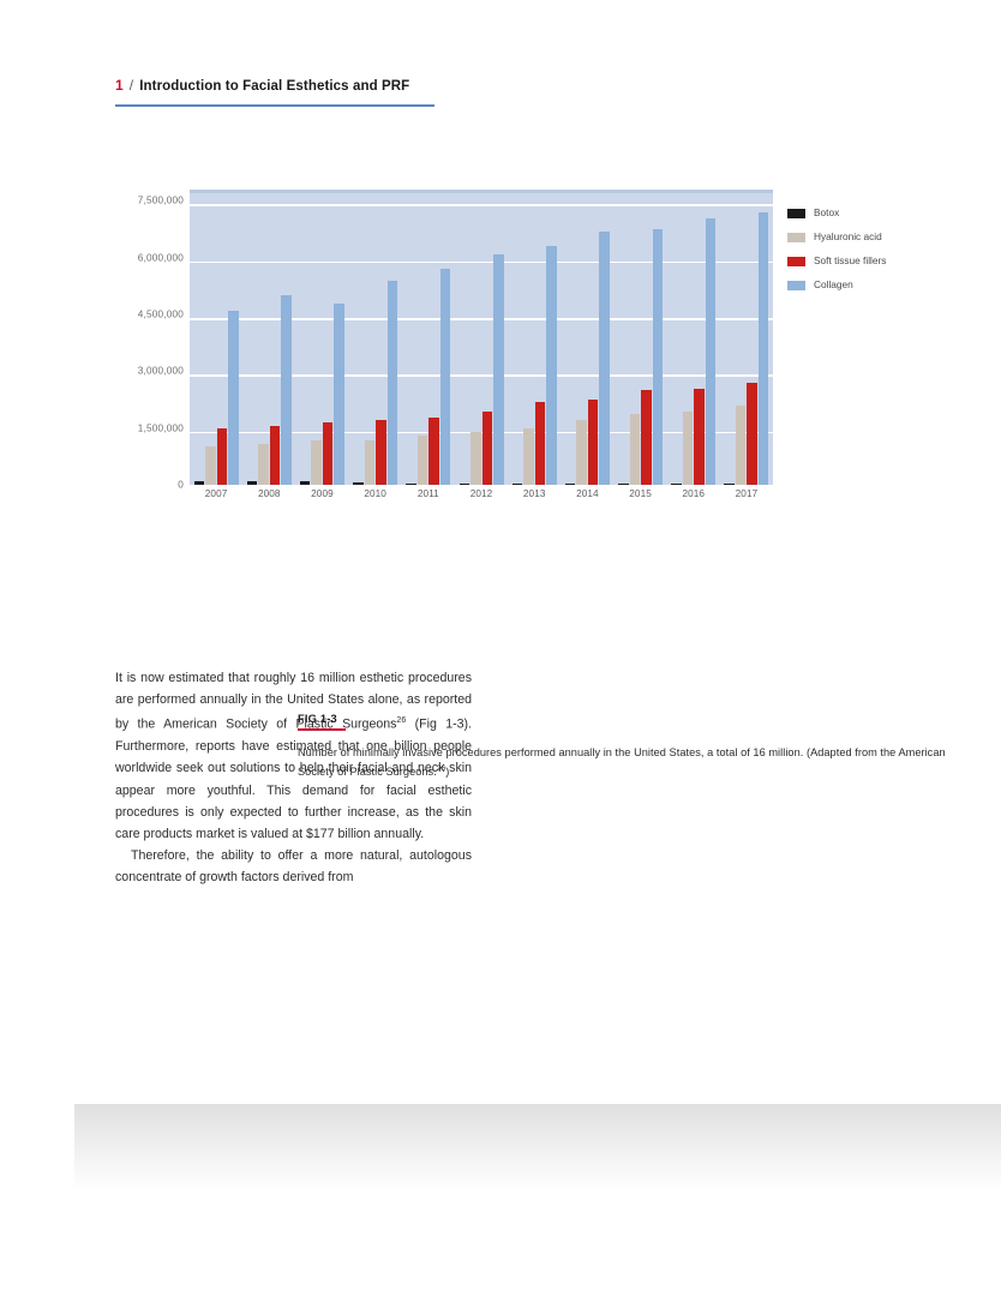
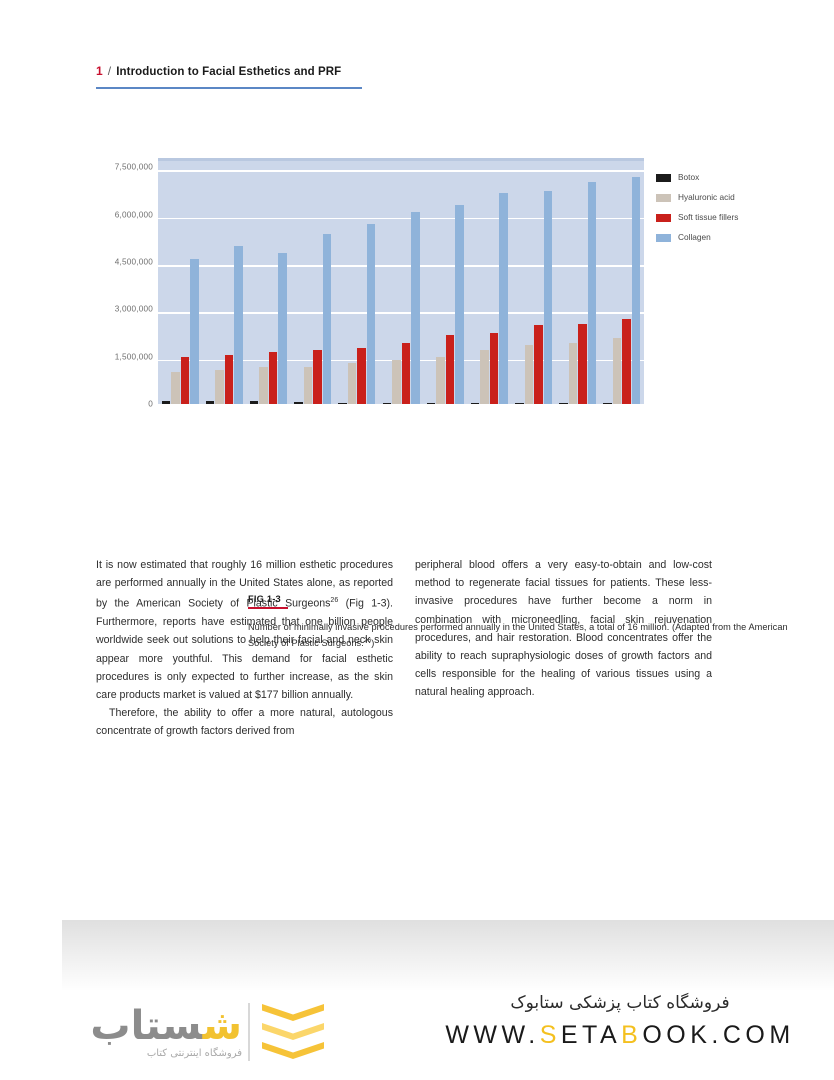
  1
  /
  Introduction to Facial Esthetics and PRF
  0
  1,500,000
  3,000,000
  4,500,000
  6,000,000
  7,500,000
  Botox
  Hyaluronic acid
  Soft tissue fillers
  Collagen
- 2007
- 2008
- 2009
- 2010
- 2011
- 2012
- 2013
- 2014
- 2015
- 2016
- 2017
  FIG 1-3
  Number of minimally invasive procedures performed annually in the United States, a total of 16 million. (Adapted from the American Society of Plastic Surgeons. )
  It is now estimated that roughly 16 million esthetic procedures are performed annually in the United States alone, as reported by the American Society of Plastic Surgeons (Fig 1-3). Furthermore, reports have estimated that one billion people worldwide seek out solutions to help their facial and neck skin appear more youthful. This demand for facial esthetic procedures is only expected to further increase, as the skin care products market is valued at $177 billion annually.
  Therefore, the ability to offer a more natural, autologous concentrate of growth factors derived from
+ peripheral blood offers a very easy-to-obtain and low-cost method to regenerate facial tissues for patients. These less-invasive procedures have further become a norm in combination with microneedling, facial skin rejuvenation procedures, and hair restoration. Blood concentrates offer the ability to reach supraphysiologic doses of growth factors and cells responsible for the healing of various tissues using a natural healing approach.
+ شستاب
+ فروشگاه اینترنتی کتاب
+ فروشگاه کتاب پزشکی ستابوک
+ WWW.SETABOOK.COM
